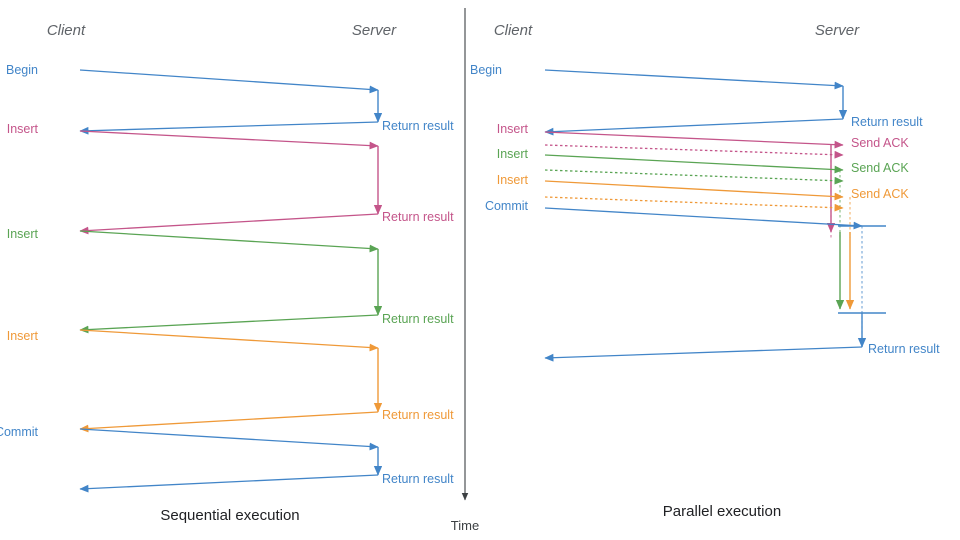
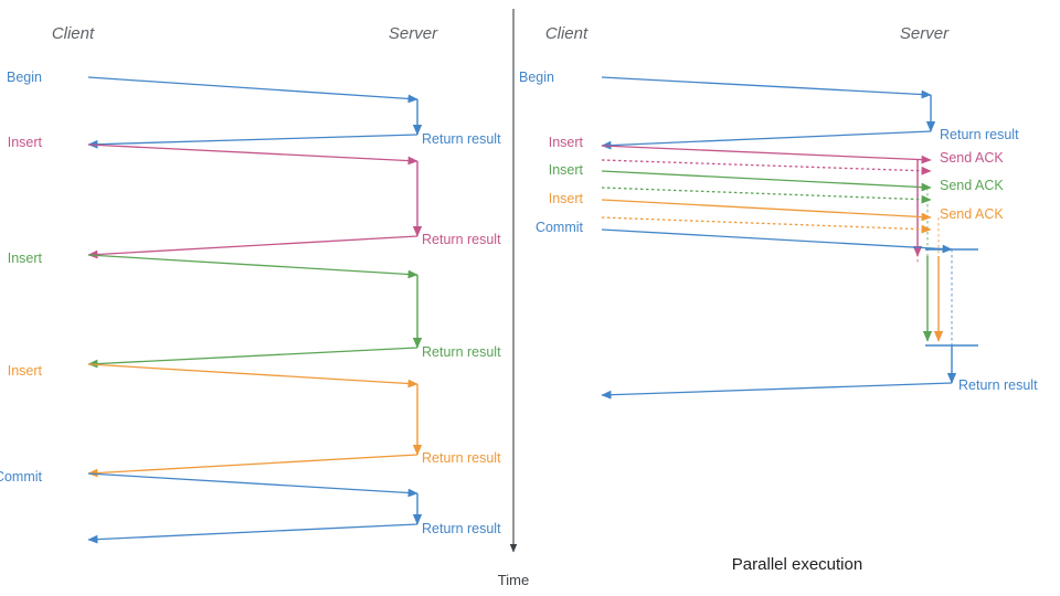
  Time
  Client
  Server
  Begin
  Return result
  Insert
  Return result
  Insert
  Return result
  Insert
  Return result
  ommit
  Return result
- Sequential execution
  Client
  Server
  Begin
  Return result
  Insert
  Send ACK
  Insert
  Send ACK
  Insert
  Send ACK
  Commit
  Return result
  Parallel execution
